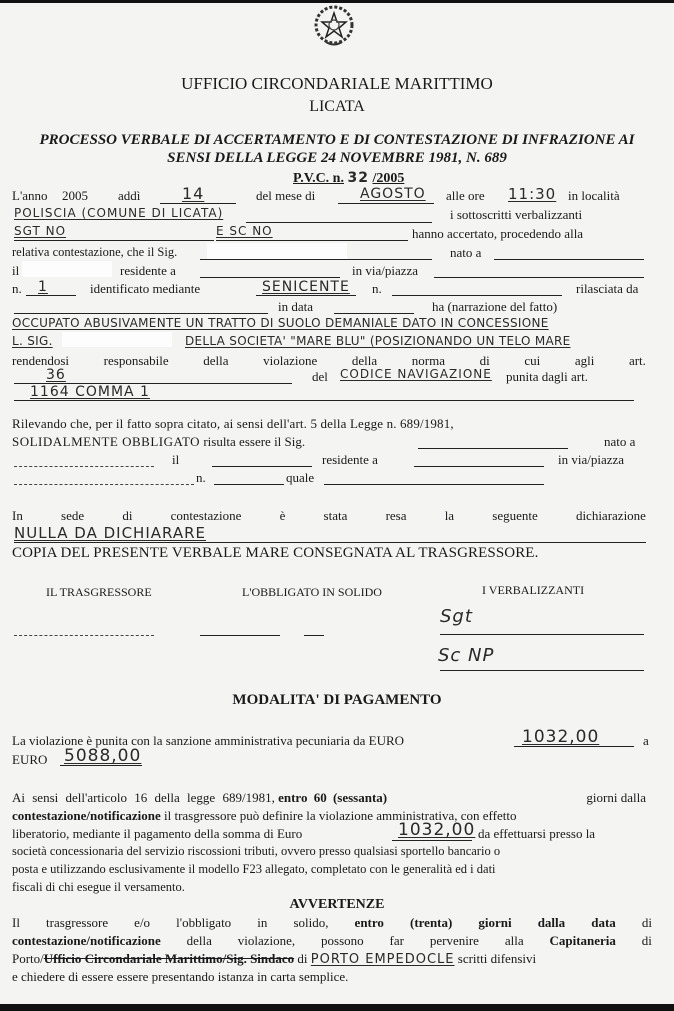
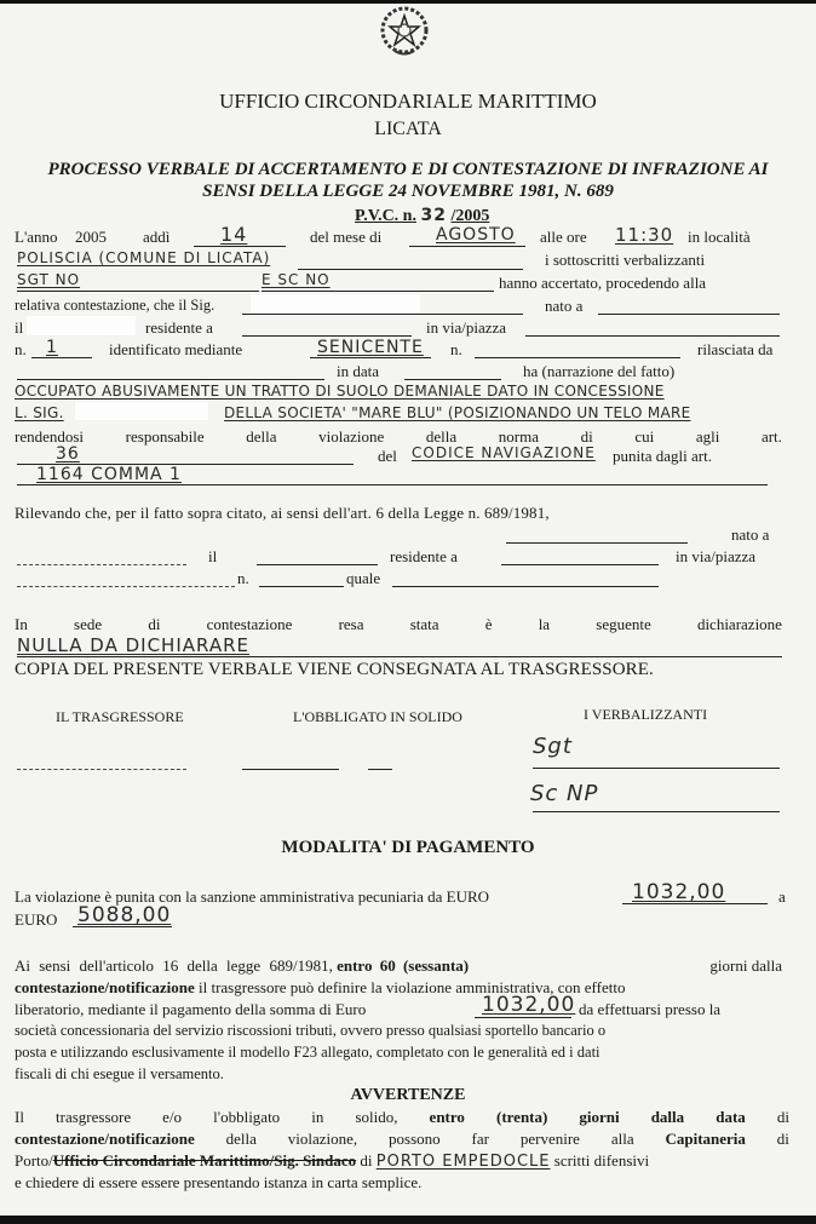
  UFFICIO CIRCONDARIALE MARITTIMO
  LICATA
  PROCESSO VERBALE DI ACCERTAMENTO E DI CONTESTAZIONE DI INFRAZIONE AI
  SENSI DELLA LEGGE 24 NOVEMBRE 1981, N. 689
  P.V.C. n. 32 /2005
  L'anno
  2005
  addì
  14
  del mese di
  AGOSTO
  alle ore
  11:30
  in località
  POLISCIA (COMUNE DI LICATA)
  i sottoscritti verbalizzanti
  SGT NO
  E SC NO
  hanno accertato, procedendo alla
  relativa contestazione, che il Sig.
  nato a
  il
  residente a
  in via/piazza
  n.
  1
  identificato mediante
  SENICENTE
  n.
  rilasciata da
  in data
  ha (narrazione del fatto)
  OCCUPATO ABUSIVAMENTE UN TRATTO DI SUOLO DEMANIALE DATO IN CONCESSIONE
  L. SIG.
  DELLA SOCIETA' "MARE BLU" (POSIZIONANDO UN TELO MARE
  rendendosi
  responsabile
  della
  violazione
  della
  norma
  di
  cui
  agli
  art.
  36
  del
  CODICE NAVIGAZIONE
  punita dagli art.
  1164 COMMA 1
- Rilevando che, per il fatto sopra citato, ai sensi dell'art. 5 della Legge n. 689/1981,
+ Rilevando che, per il fatto sopra citato, ai sensi dell'art. 6 della Legge n. 689/1981,
- SOLIDALMENTE OBBLIGATO risulta essere il Sig.
  nato a
  il
  residente a
  in via/piazza
  n.
  quale
  In
  sede
  di
  contestazione
- è
+ resa
  stata
- resa
+ è
  la
  seguente
  dichiarazione
  NULLA DA DICHIARARE
- COPIA DEL PRESENTE VERBALE MARE CONSEGNATA AL TRASGRESSORE.
+ COPIA DEL PRESENTE VERBALE VIENE CONSEGNATA AL TRASGRESSORE.
  IL TRASGRESSORE
  L'OBBLIGATO IN SOLIDO
  I VERBALIZZANTI
  Sgt
  Sc NP
  MODALITA' DI PAGAMENTO
  La violazione è punita con la sanzione amministrativa pecuniaria da EURO
  1032,00
  a
  EURO
  5088,00
  Ai sensi dell'articolo 16 della legge 689/1981, entro 60 (sessanta)
  giorni dalla
  contestazione/notificazione il trasgressore può definire la violazione amministrativa, con effetto
  liberatorio, mediante il pagamento della somma di Euro
  1032,00
  da effettuarsi presso la
  società concessionaria del servizio riscossioni tributi, ovvero presso qualsiasi sportello bancario o
  posta e utilizzando esclusivamente il modello F23 allegato, completato con le generalità ed i dati
  fiscali di chi esegue il versamento.
  AVVERTENZE
  Il
  trasgressore
  e/o
  l'obbligato
  in
  solido,
  entro
  (trenta)
  giorni
  dalla
  data
  di
  contestazione/notificazione
  della
  violazione,
  possono
  far
  pervenire
  alla
  Capitaneria
  di
  Porto/Ufficio Circondariale Marittimo/Sig. Sindaco di PORTO EMPEDOCLE scritti difensivi
  e chiedere di essere essere presentando istanza in carta semplice.
